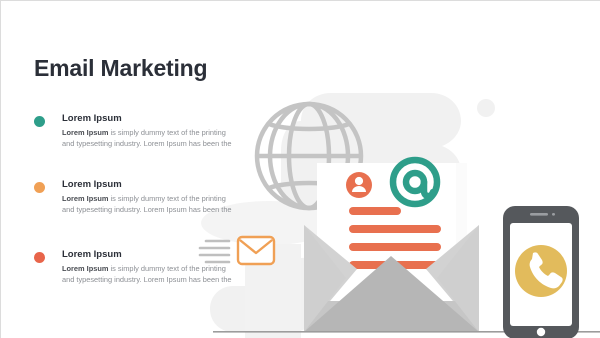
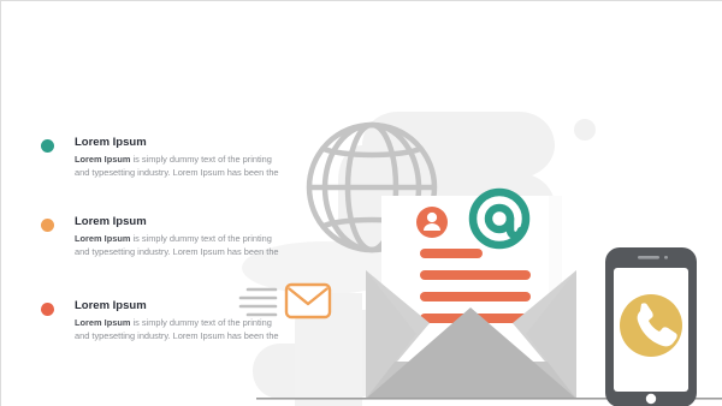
- Email Marketing
  Lorem Ipsum
  Lorem Ipsum is simply dummy text of the printing and typesetting industry. Lorem Ipsum has been the
  Lorem Ipsum
  Lorem Ipsum is simply dummy text of the printing and typesetting industry. Lorem Ipsum has been the
  Lorem Ipsum
  Lorem Ipsum is simply dummy text of the printing and typesetting industry. Lorem Ipsum has been the
